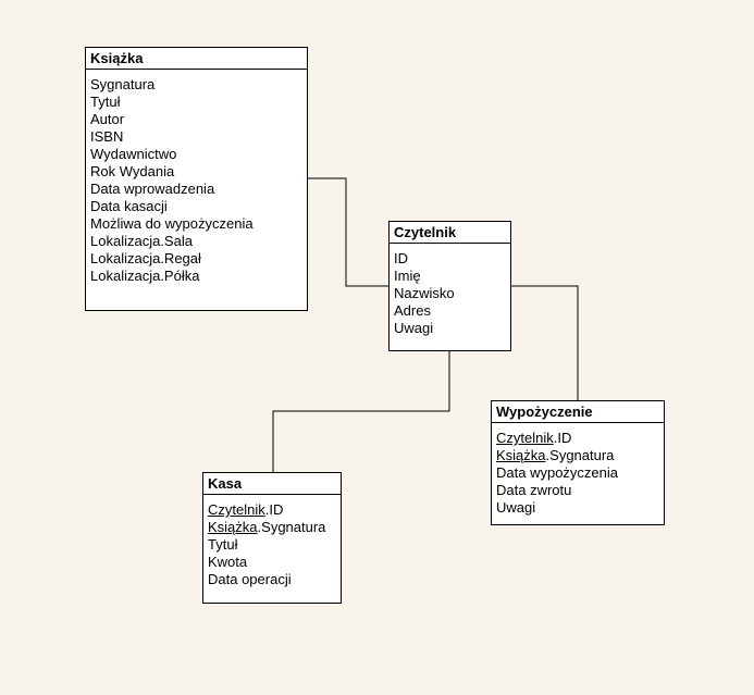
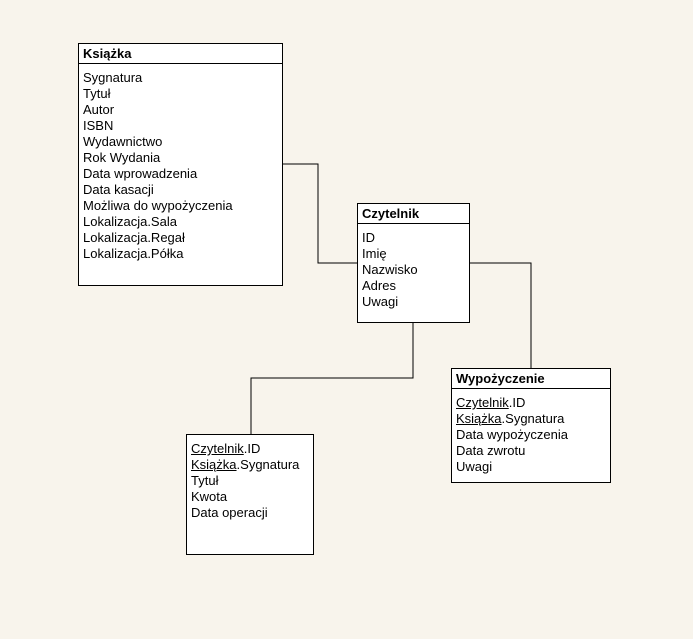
  Książka
  Sygnatura
  Tytuł
  Autor
  ISBN
  Wydawnictwo
  Rok Wydania
  Data wprowadzenia
  Data kasacji
  Możliwa do wypożyczenia
  Lokalizacja.Sala
  Lokalizacja.Regał
  Lokalizacja.Półka
  Czytelnik
  ID
  Imię
  Nazwisko
  Adres
  Uwagi
  Wypożyczenie
  Czytelnik.ID
  Książka.Sygnatura
  Data wypożyczenia
  Data zwrotu
  Uwagi
- Kasa
  Czytelnik.ID
  Książka.Sygnatura
  Tytuł
  Kwota
  Data operacji
